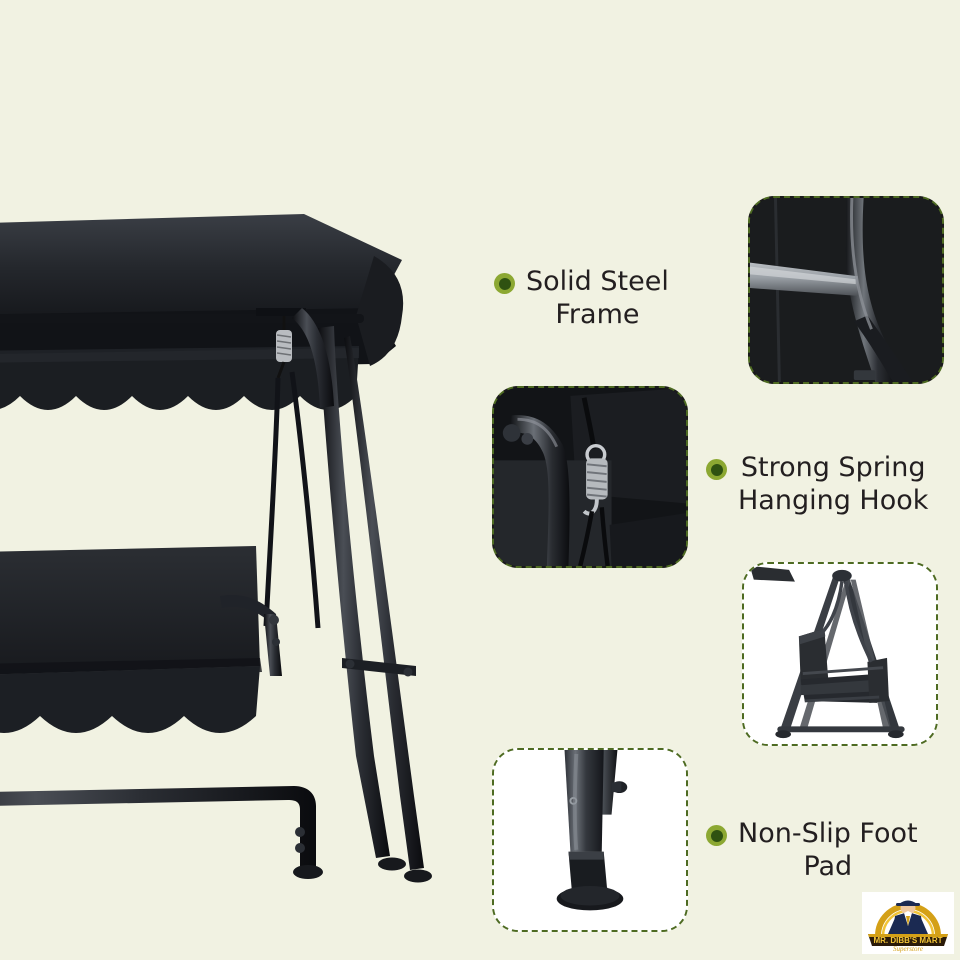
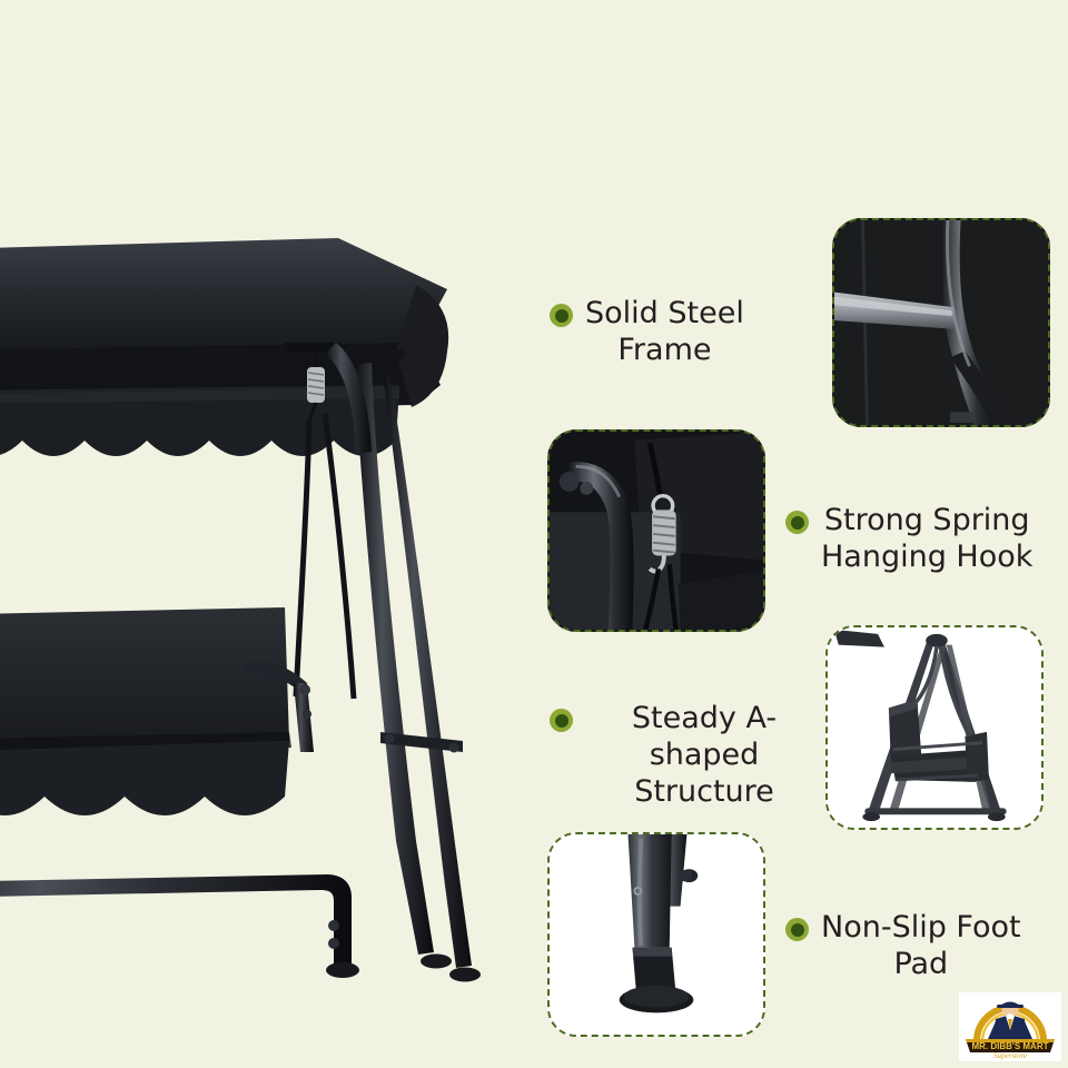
  Solid Steel
  Frame
  Strong Spring
  Hanging Hook
+ Steady A-shaped
+ Structure
  Non-Slip Foot
  Pad
  MR. DIBB'S MART
  Superstore
